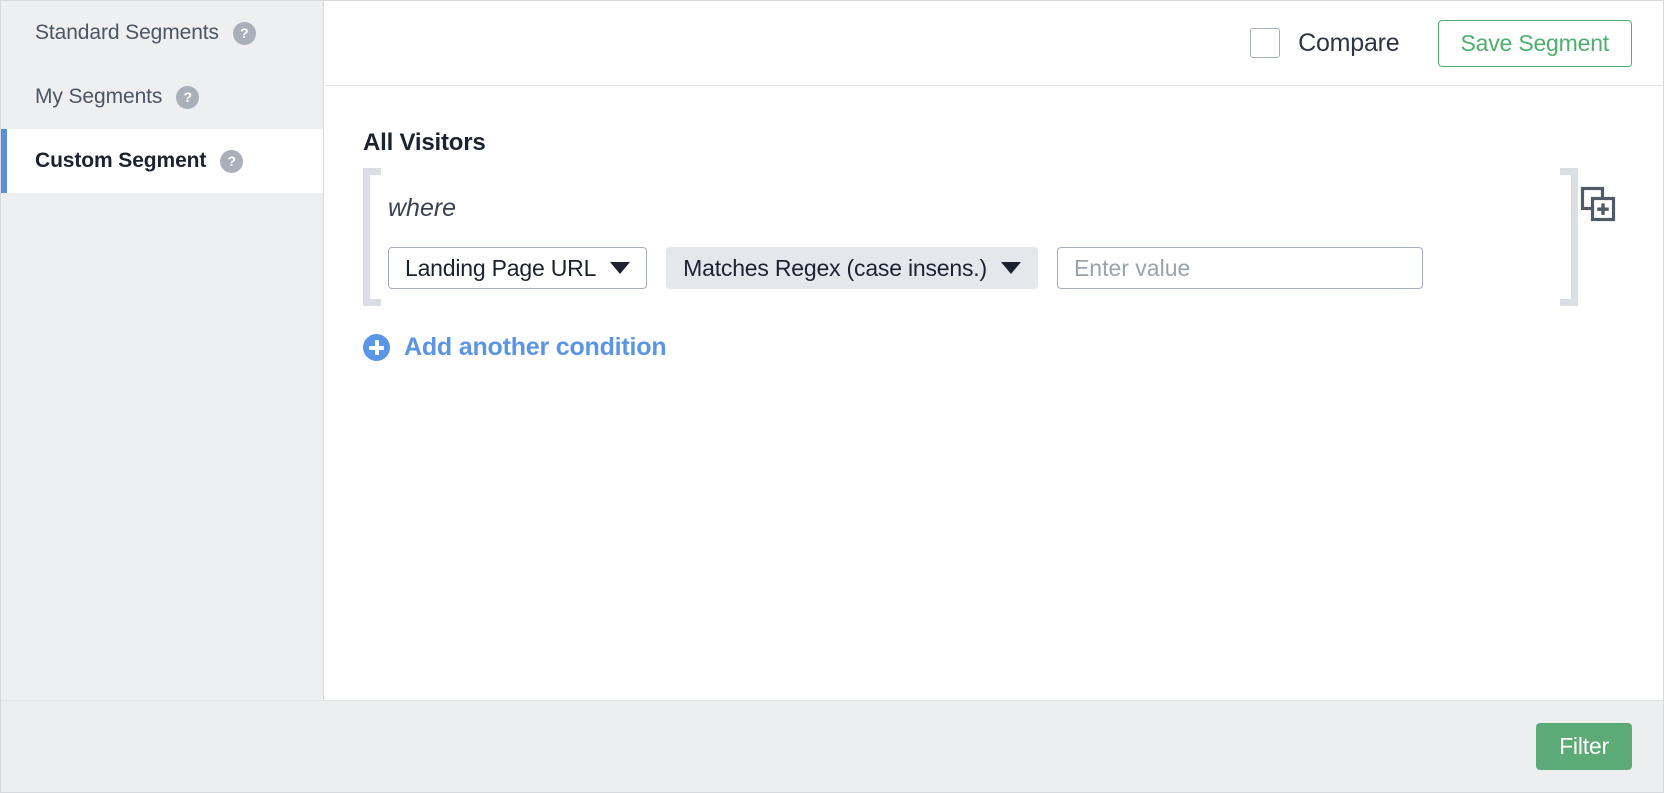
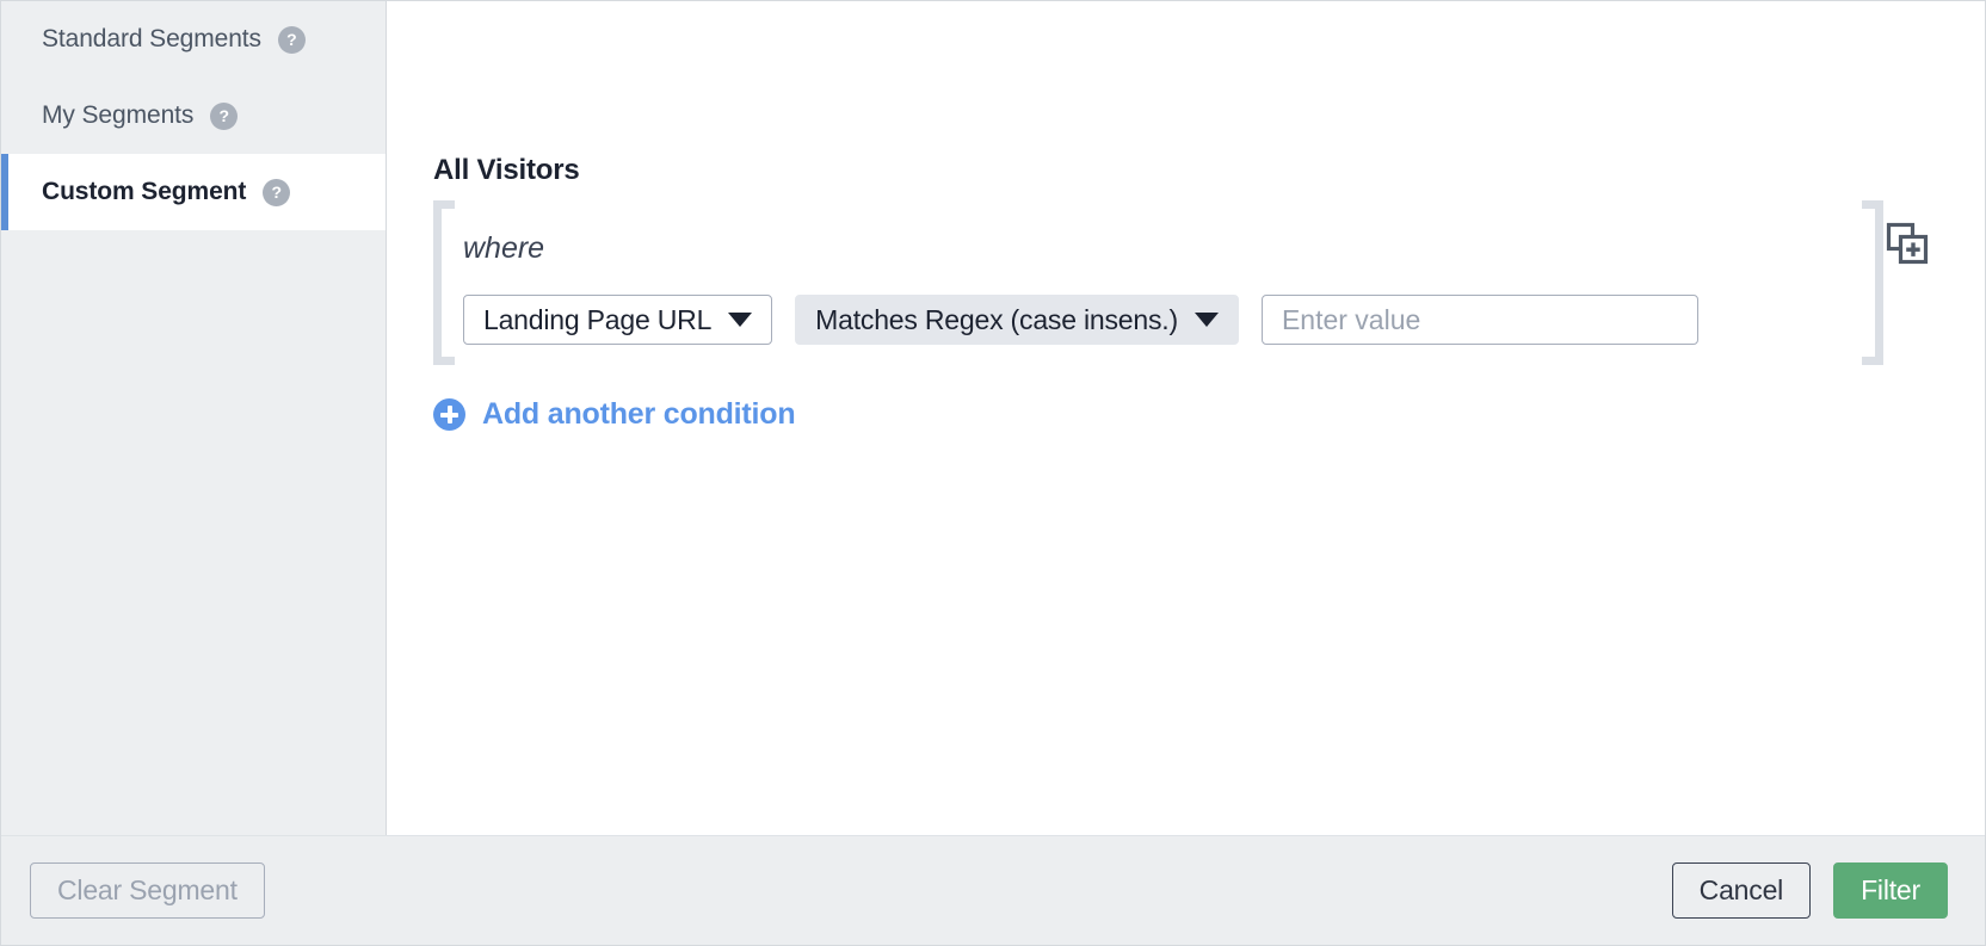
  Standard Segments
  ?
  My Segments
  ?
  Custom Segment
  ?
- Compare
- Save Segment
  All Visitors
  where
  Landing Page URL
  Matches Regex (case insens.)
  Enter value
  Add another condition
+ Clear Segment
+ Cancel
  Filter
